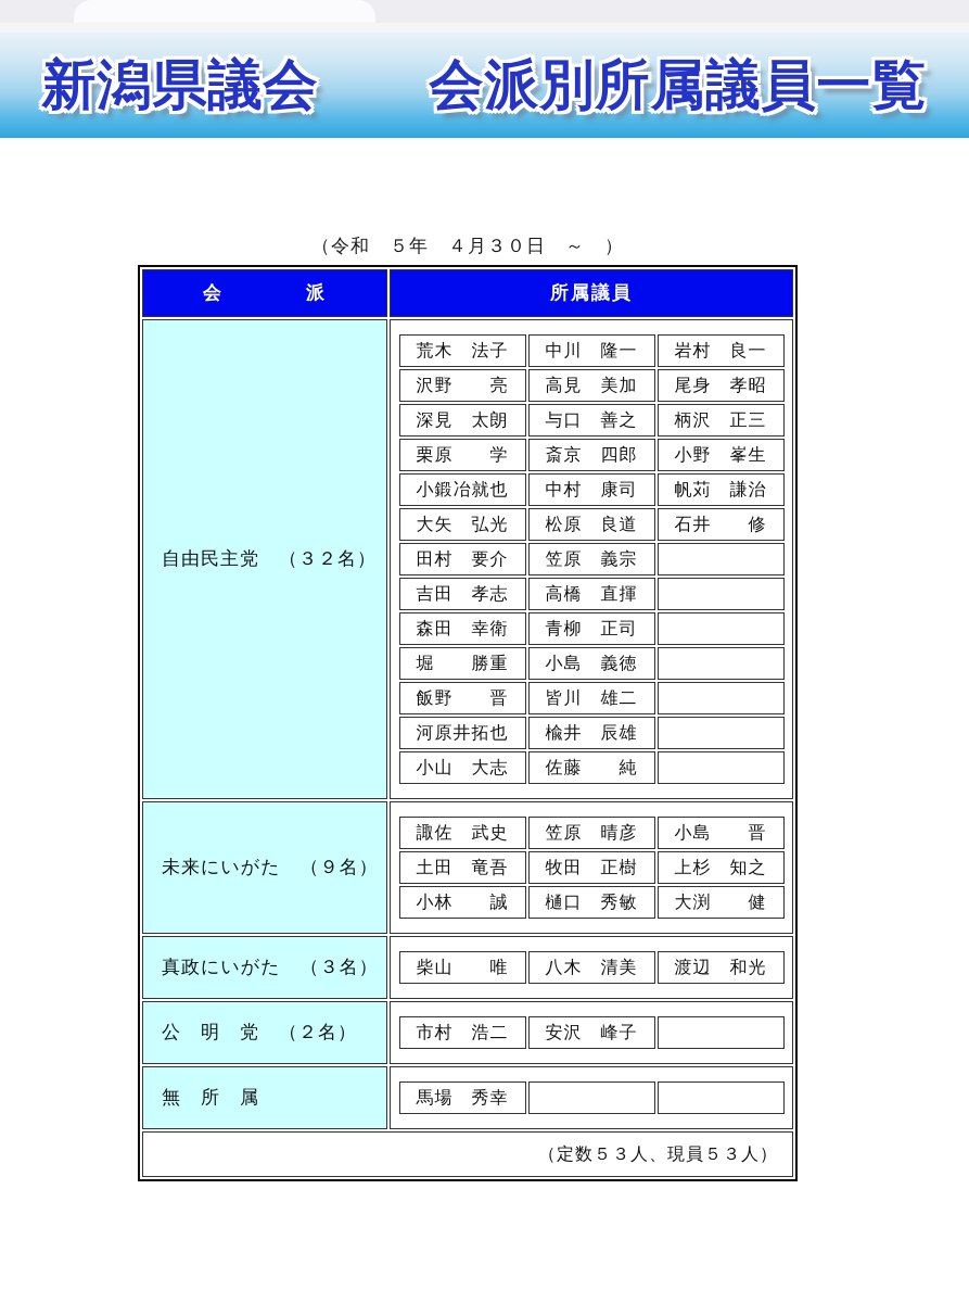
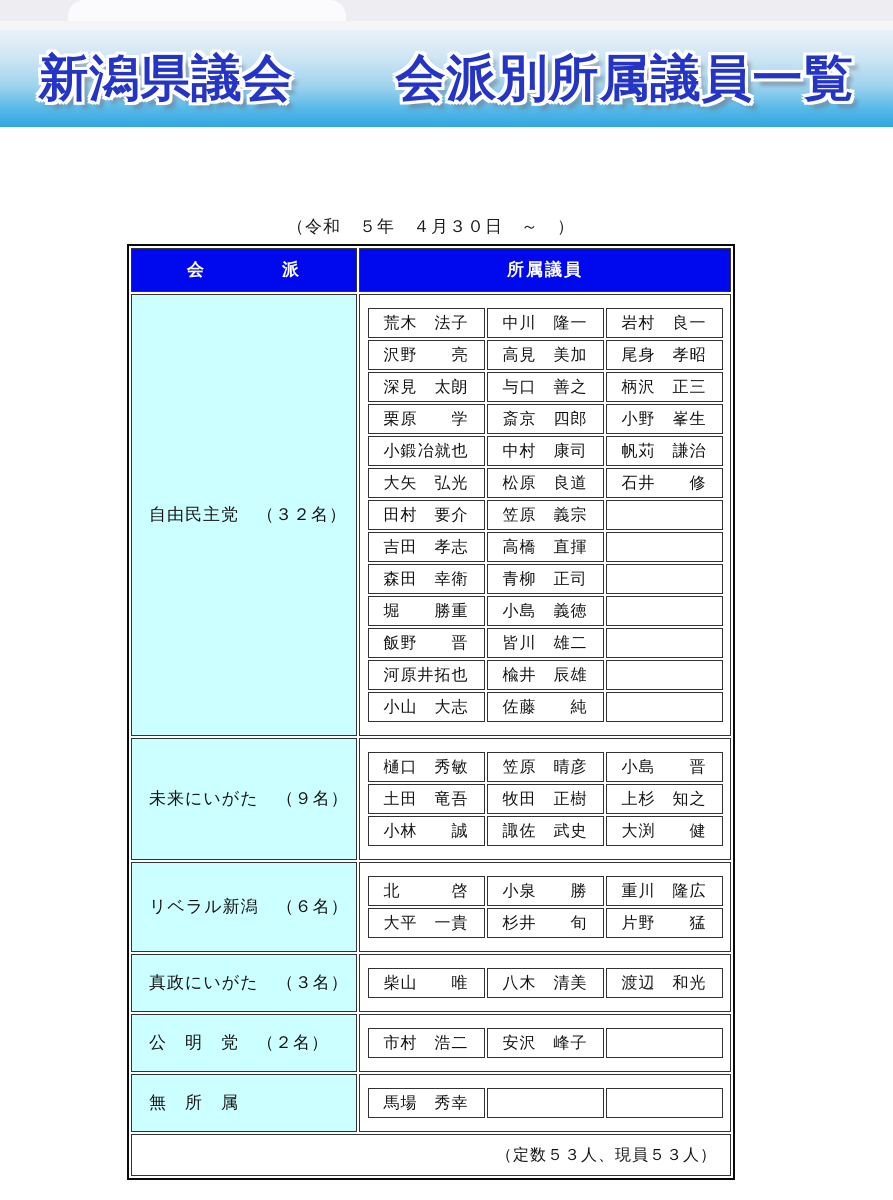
  新潟県議会 会派別所属議員一覧
  （令和 ５年 ４月３０日 ～ ）
  会 派
  所属議員
  自由民主党 （３２名）
  荒木 法子
  中川 隆一
  岩村 良一
  沢野 亮
  高見 美加
  尾身 孝昭
  深見 太朗
  与口 善之
  柄沢 正三
  栗原 学
  斎京 四郎
  小野 峯生
  小鍛冶就也
  中村 康司
  帆苅 謙治
  大矢 弘光
  松原 良道
  石井 修
  田村 要介
  笠原 義宗
  吉田 孝志
  高橋 直揮
  森田 幸衛
  青柳 正司
  堀 勝重
  小島 義徳
  飯野 晋
  皆川 雄二
  河原井拓也
  楡井 辰雄
  小山 大志
  佐藤 純
  未来にいがた （９名）
- 諏佐 武史
+ 樋口 秀敏
  笠原 晴彦
  小島 晋
  土田 竜吾
  牧田 正樹
  上杉 知之
  小林 誠
- 樋口 秀敏
+ 諏佐 武史
  大渕 健
+ リベラル新潟 （６名）
+ 北 啓
+ 小泉 勝
+ 重川 隆広
+ 大平 一貴
+ 杉井 旬
+ 片野 猛
  真政にいがた （３名）
  柴山 唯
  八木 清美
  渡辺 和光
  公 明 党 （２名）
  市村 浩二
  安沢 峰子
  無 所 属
  馬場 秀幸
  （定数５３人、現員５３人）
